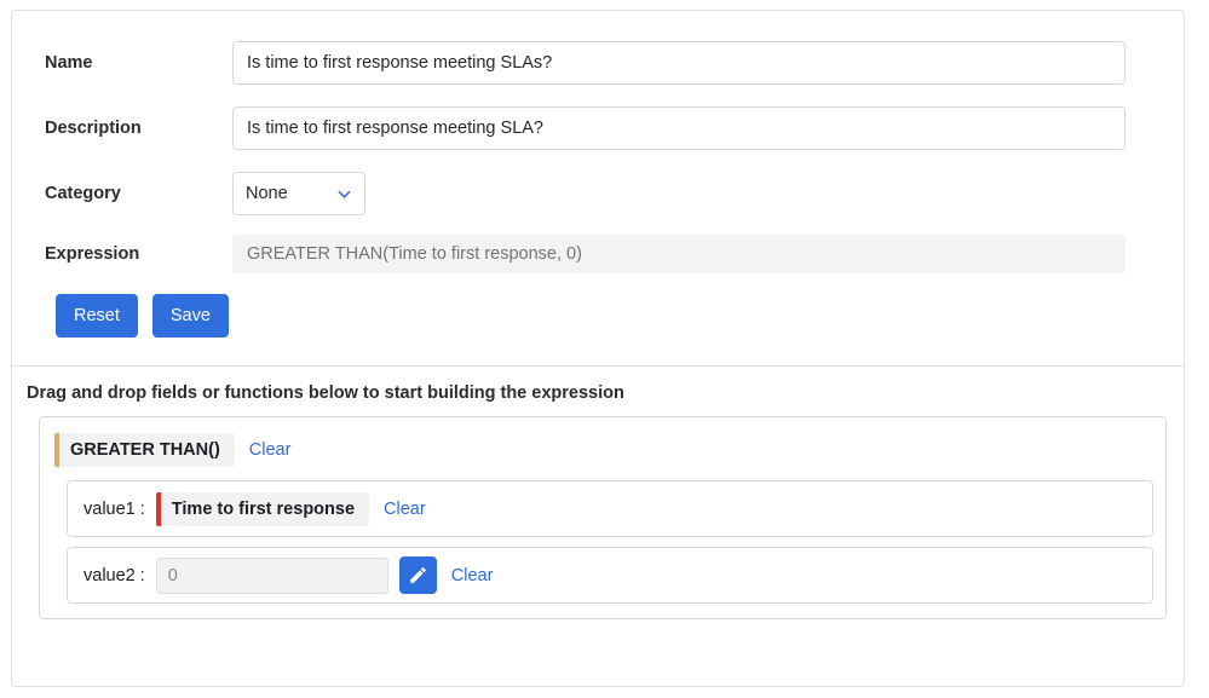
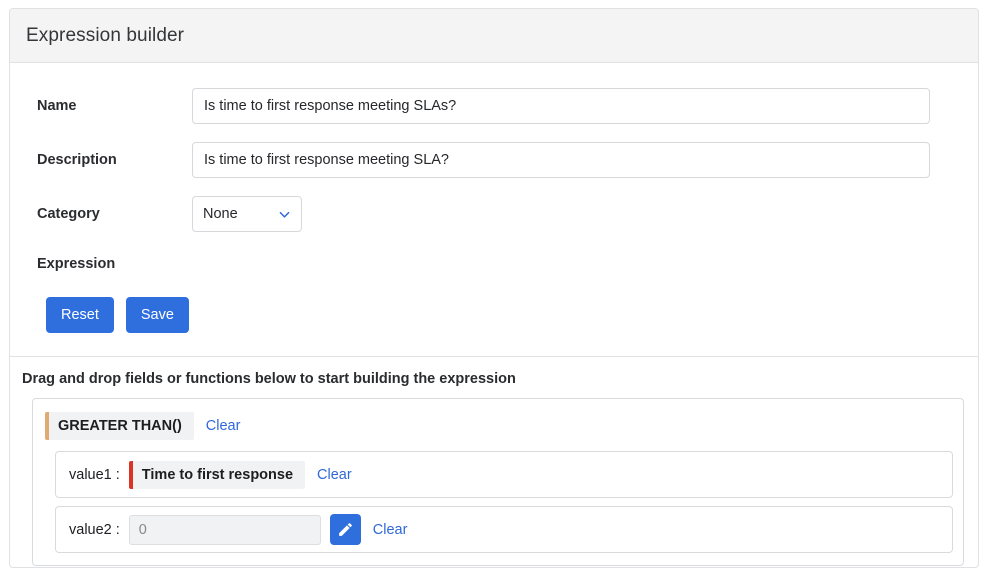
+ Expression builder
  Name
  Is time to first response meeting SLAs?
  Description
  Is time to first response meeting SLA?
  Category
  None
  Expression
- GREATER THAN(Time to first response, 0)
  Reset
  Save
  Drag and drop fields or functions below to start building the expression
  GREATER THAN()
  Clear
  value1 :
  Time to first response
  Clear
  value2 :
  0
  Clear
